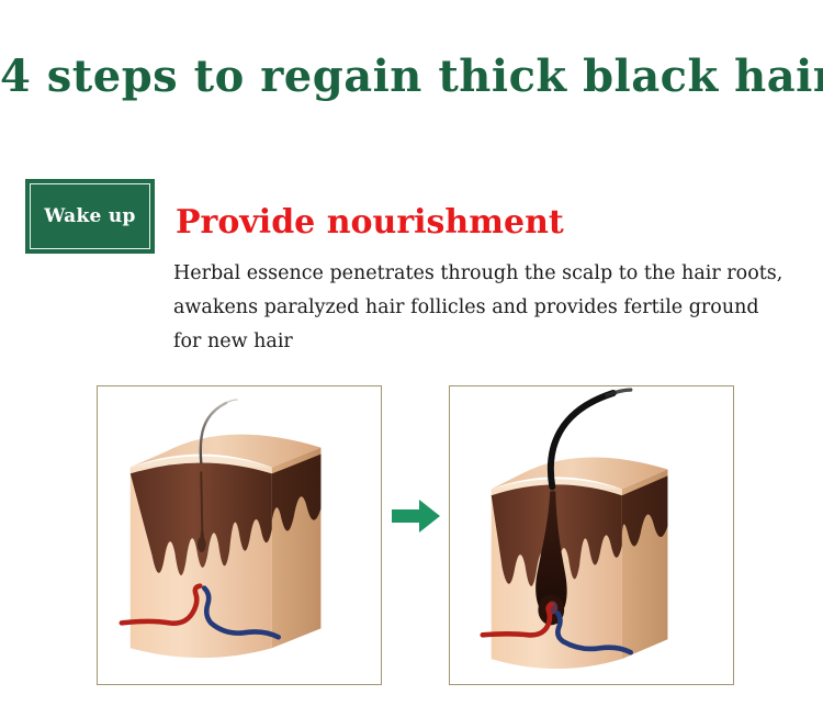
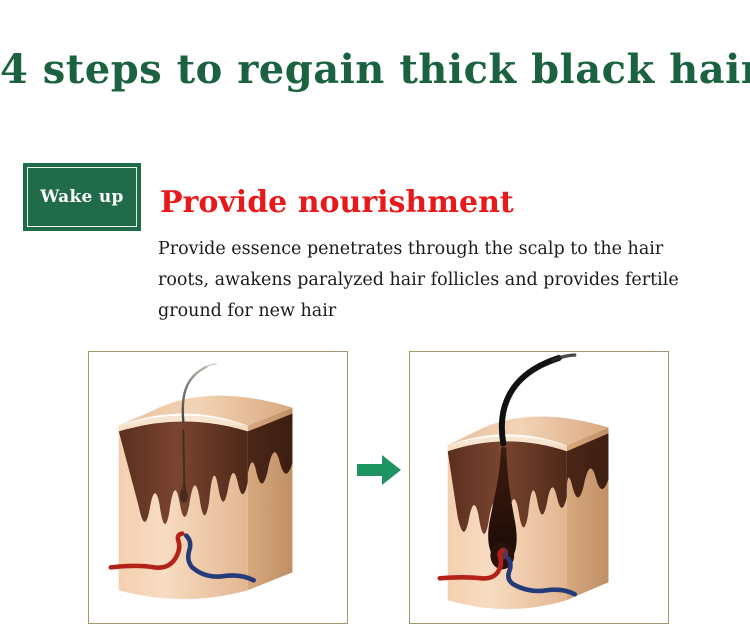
  4 steps to regain thick black hai
  Wake up
  Provide nourishment
- Herbal essence penetrates through the scalp to the hair roots, awakens paralyzed hair follicles and provides fertile ground for new hair
+ Provide essence penetrates through the scalp to the hair roots, awakens paralyzed hair follicles and provides fertile ground for new hair
